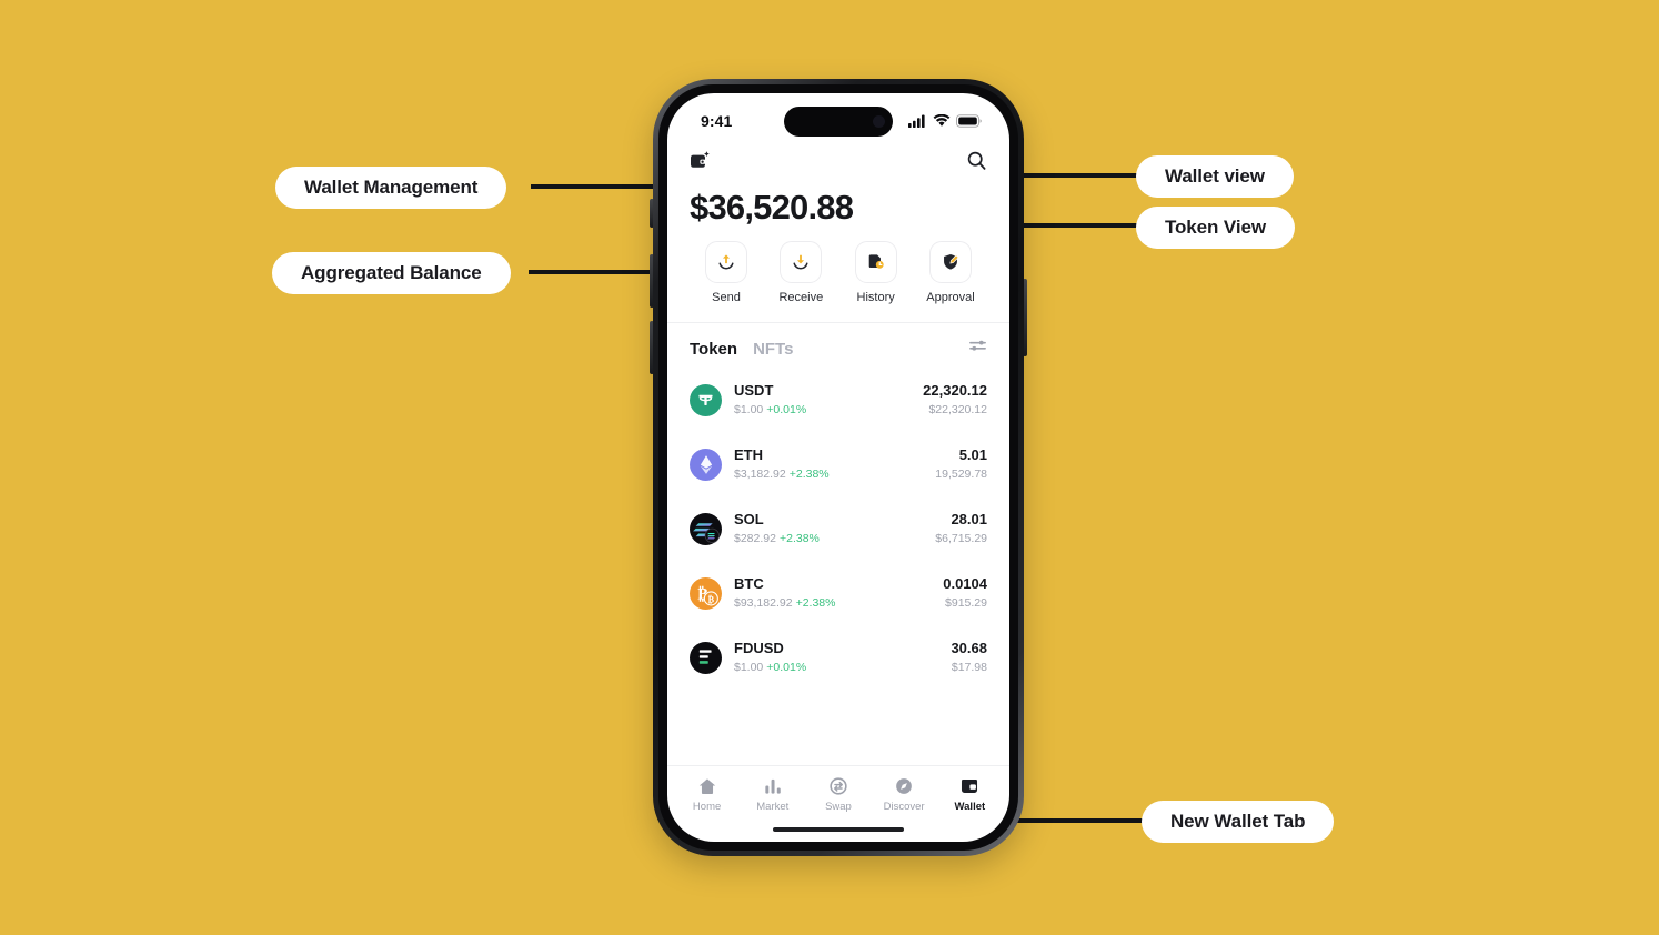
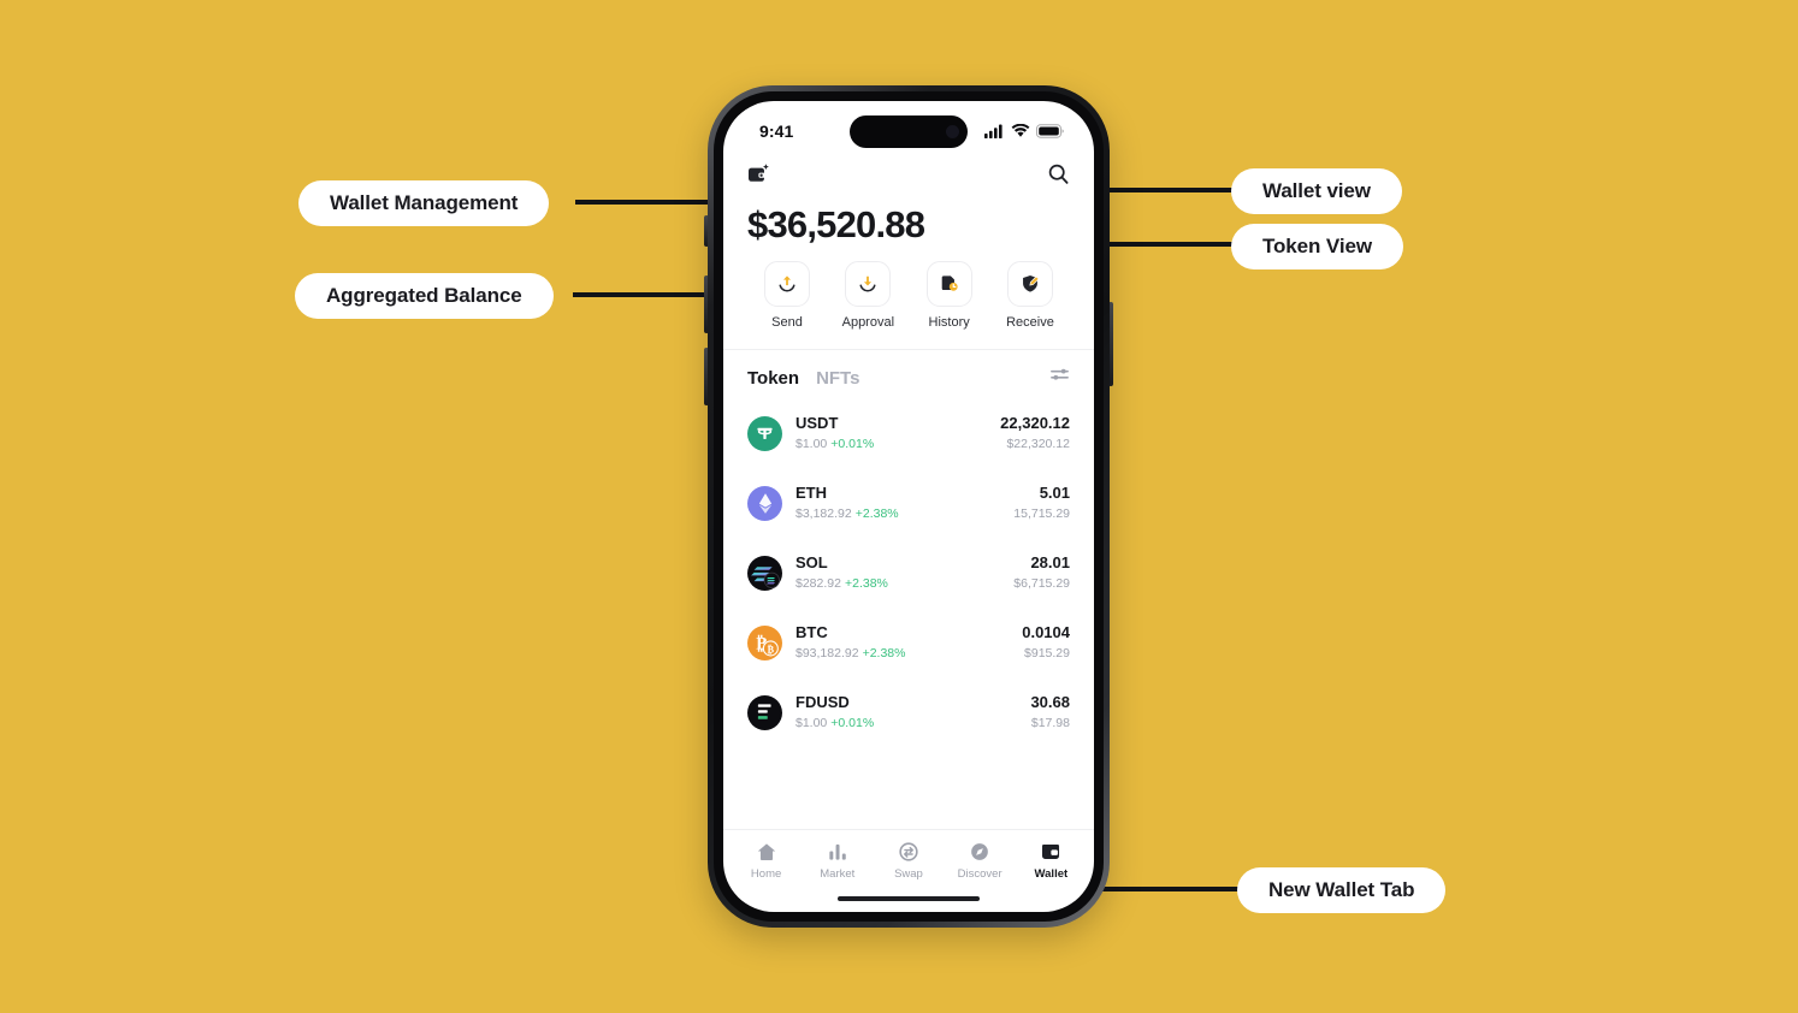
  Wallet Management
  Aggregated Balance
  Wallet view
  Token View
  New Wallet Tab
  9:41
  $36,520.88
  Send
- Receive
+ Approval
  History
- Approval
+ Receive
  Token
  NFTs
  USDT
  $1.00 +0.01%
  22,320.12
  $22,320.12
  ETH
  $3,182.92 +2.38%
  5.01
- 19,529.78
+ 15,715.29
  SOL
  $282.92 +2.38%
  28.01
  $6,715.29
  ₿
  ₿
  BTC
  $93,182.92 +2.38%
  0.0104
  $915.29
  FDUSD
  $1.00 +0.01%
  30.68
  $17.98
  Home
  Market
  Swap
  Discover
  Wallet
